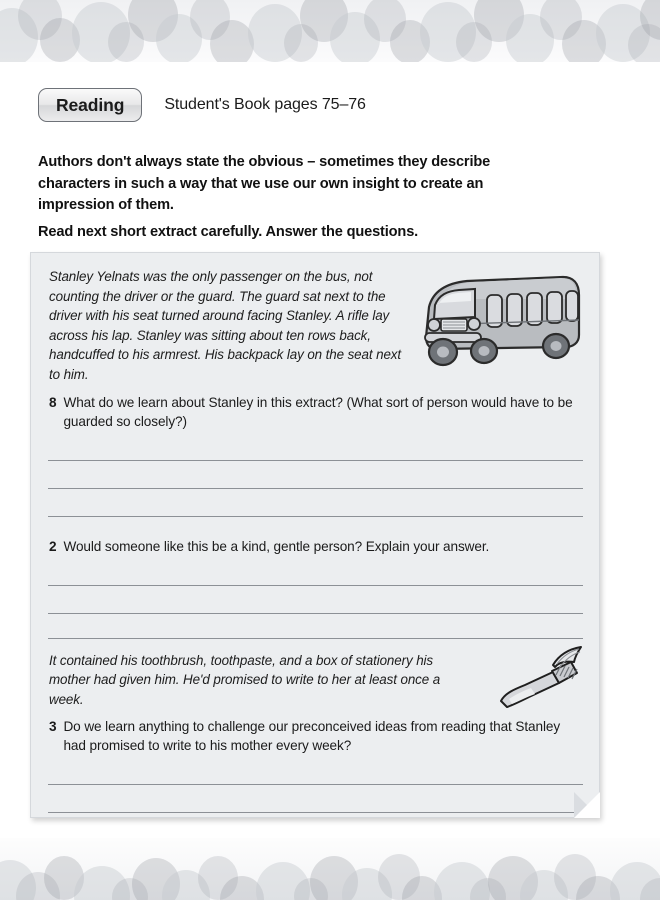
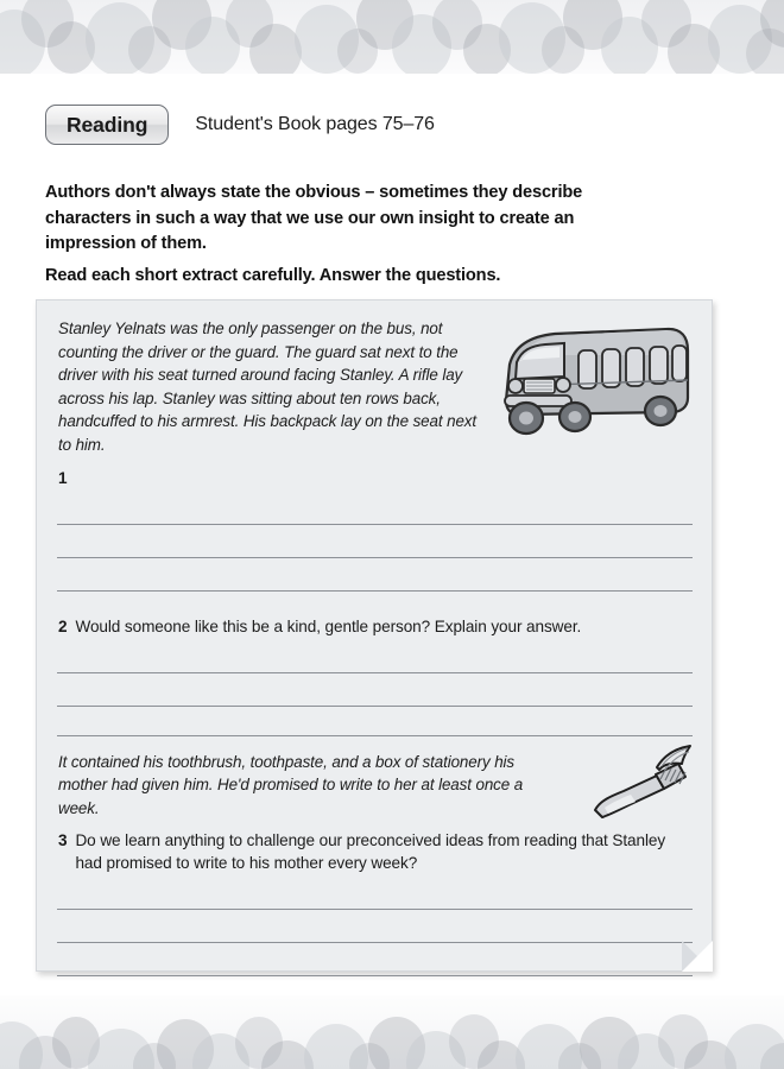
  Reading
  Student's Book pages 75–76
  Authors don't always state the obvious – sometimes they describe characters in such a way that we use our own insight to create an impression of them.
- Read next short extract carefully. Answer the questions.
+ Read each short extract carefully. Answer the questions.
  Stanley Yelnats was the only passenger on the bus, not counting the driver or the guard. The guard sat next to the driver with his seat turned around facing Stanley. A rifle lay across his lap. Stanley was sitting about ten rows back, handcuffed to his armrest. His backpack lay on the seat next to him.
- 8
+ 1
- What do we learn about Stanley in this extract? (What sort of person would have to be guarded so closely?)
  2
  Would someone like this be a kind, gentle person? Explain your answer.
  It contained his toothbrush, toothpaste, and a box of stationery his mother had given him. He'd promised to write to her at least once a week.
  3
  Do we learn anything to challenge our preconceived ideas from reading that Stanley had promised to write to his mother every week?
